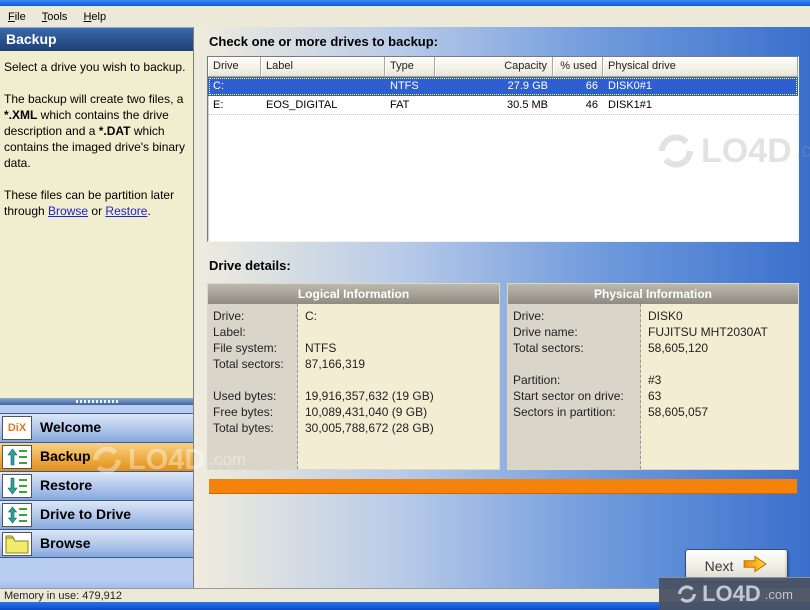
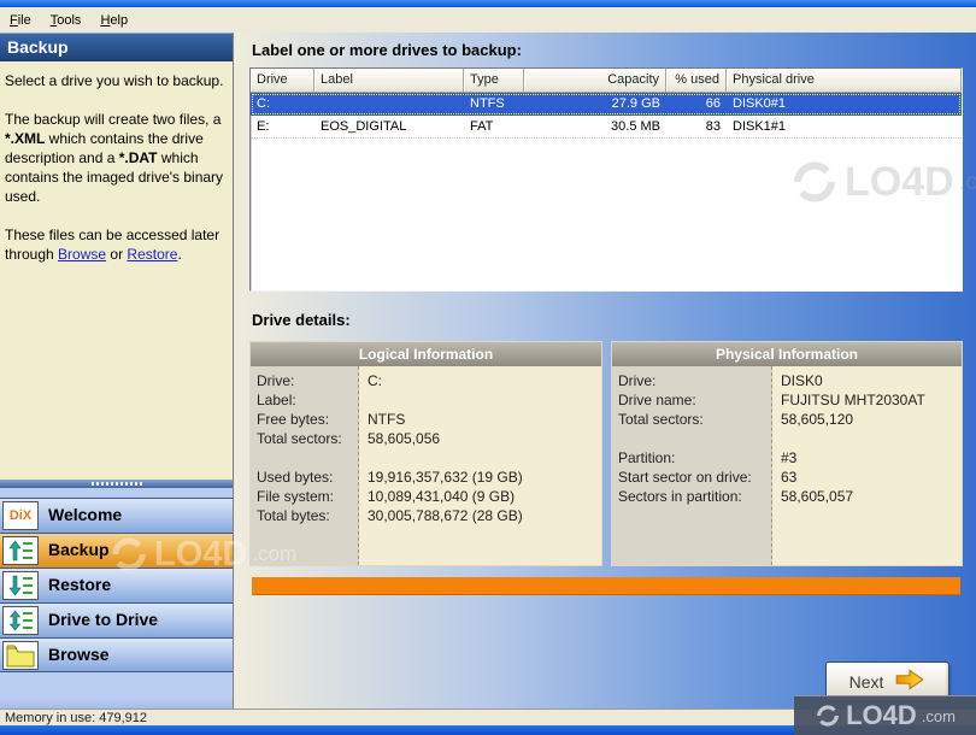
  File
  Tools
  Help
  Backup
  Select a drive you wish to backup.
- The backup will create two files, a *.XML which contains the drive description and a *.DAT which contains the imaged drive's binary data.
+ The backup will create two files, a *.XML which contains the drive description and a *.DAT which contains the imaged drive's binary used.
- These files can be partition later through Browse or Restore.
+ These files can be accessed later through Browse or Restore.
  DiX
  Welcome
  Backup
  Restore
  Drive to Drive
  Browse
- Check one or more drives to backup:
+ Label one or more drives to backup:
  Drive
  Label
  Type
  Capacity
  % used
  Physical drive
  C:
  NTFS
  27.9 GB
  66
  DISK0#1
  E:
  EOS_DIGITAL
  FAT
  30.5 MB
- 46
+ 83
  DISK1#1
  Drive details:
  Logical Information
  Drive:
  Label:
- File system:
+ Free bytes:
  Total sectors:
  Used bytes:
- Free bytes:
+ File system:
  Total bytes:
  C:
  NTFS
- 87,166,319
+ 58,605,056
  19,916,357,632 (19 GB)
  10,089,431,040 (9 GB)
  30,005,788,672 (28 GB)
  Physical Information
  Drive:
  Drive name:
  Total sectors:
  Partition:
  Start sector on drive:
  Sectors in partition:
  DISK0
  FUJITSU MHT2030AT
  58,605,120
  #3
  63
  58,605,057
  Next
  LO4D
  LO4D
  .com
  Memory in use: 479,912
  LO4D
  .com
